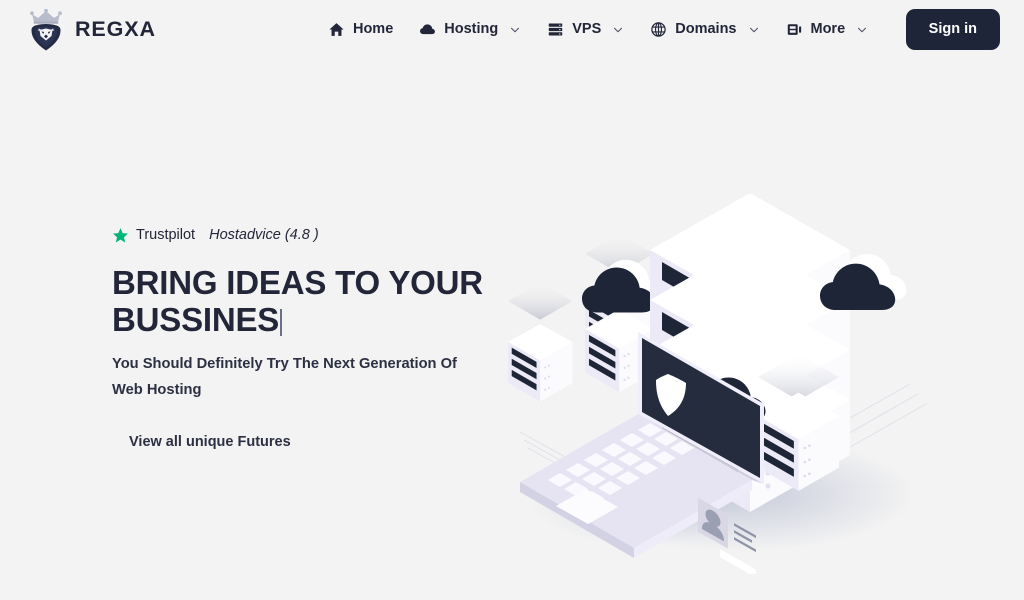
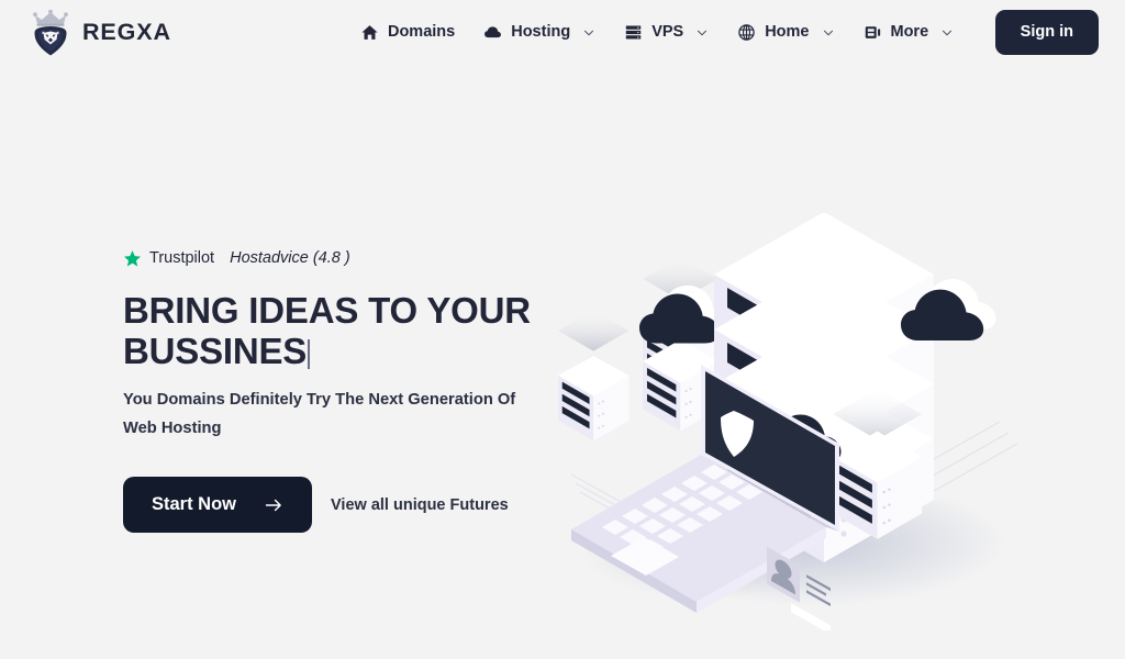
  REGXA
- Home
+ Domains
  Hosting
  VPS
- Domains
+ Home
  More
  Sign in
  Trustpilot
  Hostadvice (4.8 )
  BRING IDEAS TO YOUR
  BUSSINES
- You Should Definitely Try The Next Generation Of Web Hosting
+ You Domains Definitely Try The Next Generation Of Web Hosting
+ Start Now
  View all unique Futures
